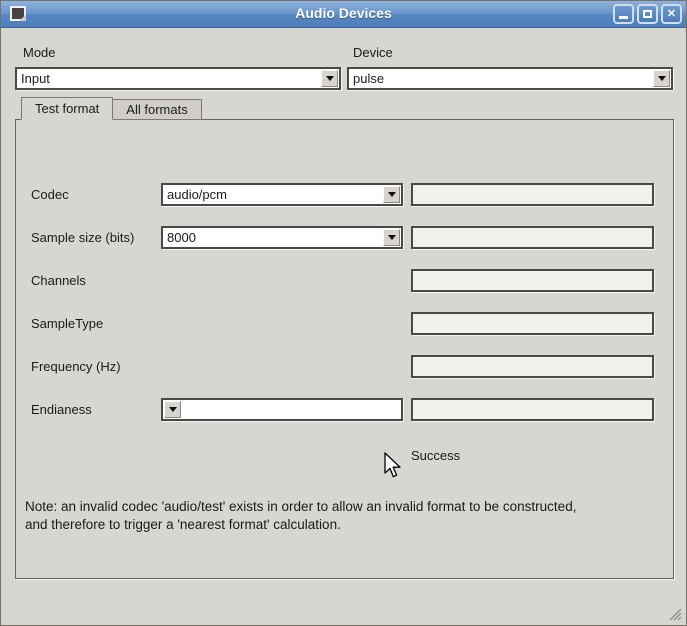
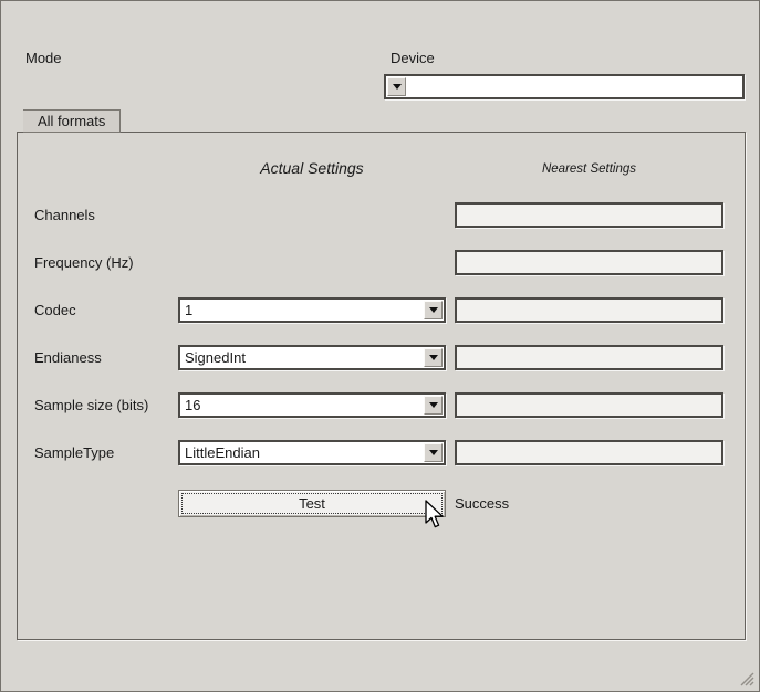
- Audio Devices
- ✕
  Mode
- Input
  Device
- pulse
- Test format
  All formats
+ Actual Settings
+ Nearest Settings
- Codec
+ Channels
- audio/pcm
- Sample size (bits)
+ Frequency (Hz)
- 8000
- Channels
+ Codec
+ 1
- SampleType
+ Endianess
+ SignedInt
- Frequency (Hz)
+ Sample size (bits)
+ 16
- Endianess
+ SampleType
+ LittleEndian
+ Test
  Success
- Note: an invalid codec 'audio/test' exists in order to allow an invalid format to be constructed,
- and therefore to trigger a 'nearest format' calculation.
